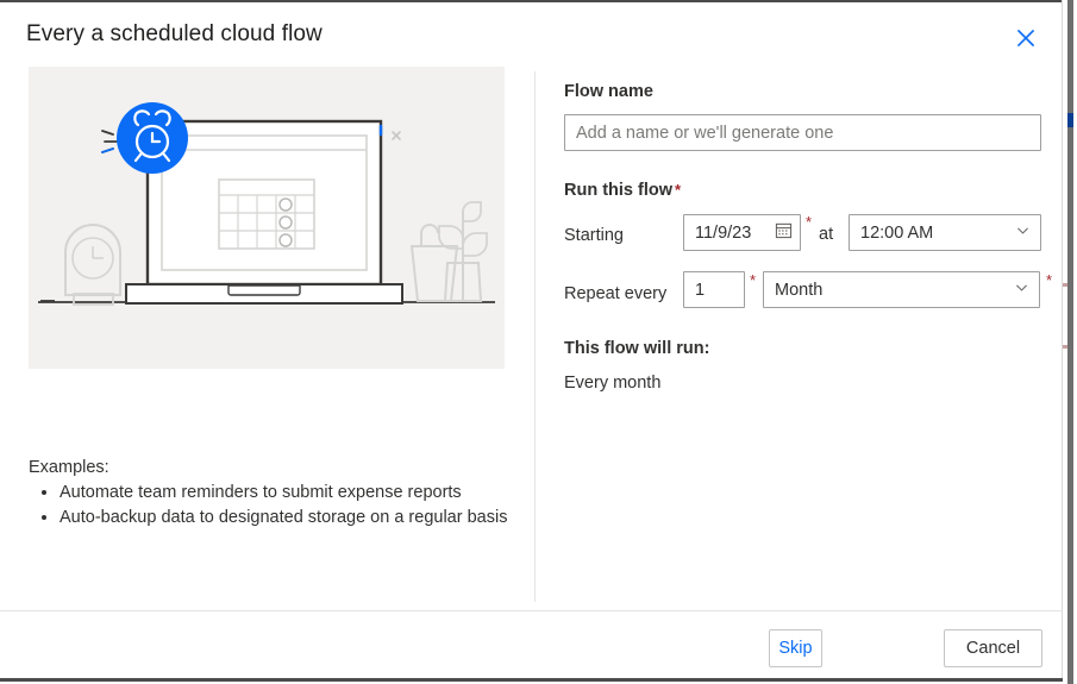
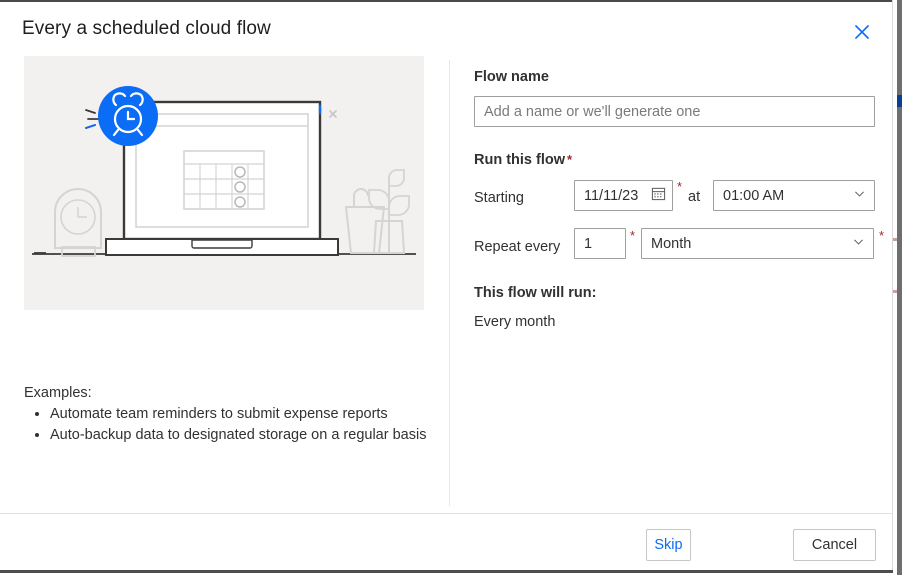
  Every a scheduled cloud flow
  Examples:
  Automate team reminders to submit expense reports
  Auto-backup data to designated storage on a regular basis
  Flow name
  Add a name or we'll generate one
  Run this flow *
  Starting
- 11/9/23
+ 11/11/23
  *
  at
- 12:00 AM
+ 01:00 AM
  Repeat every
  1
  *
  Month
  *
  This flow will run:
  Every month
  Skip
  Cancel
